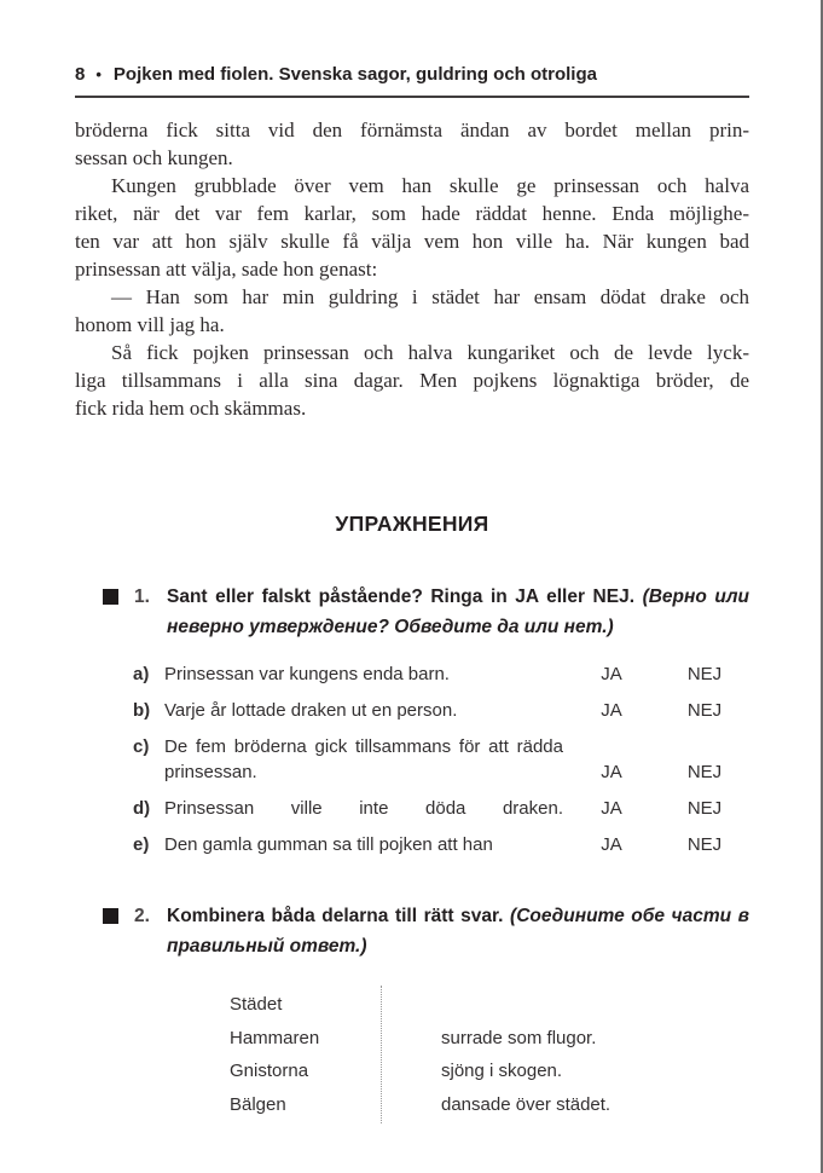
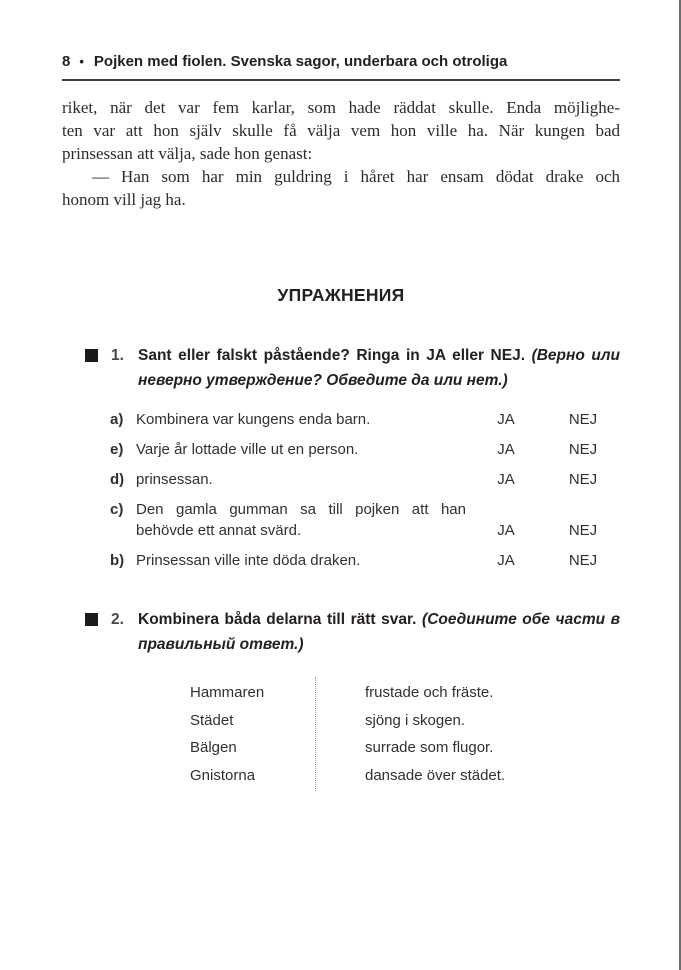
  8
  •
- Pojken med fiolen. Svenska sagor, guldring och otroliga
+ Pojken med fiolen. Svenska sagor, underbara och otroliga
- bröderna fick sitta vid den förnämsta ändan av bordet mellan prin-
- sessan och kungen.
- Kungen grubblade över vem han skulle ge prinsessan och halva
- riket, när det var fem karlar, som hade räddat henne. Enda möjlighe-
+ riket, när det var fem karlar, som hade räddat skulle. Enda möjlighe-
  ten var att hon själv skulle få välja vem hon ville ha. När kungen bad
  prinsessan att välja, sade hon genast:
- — Han som har min guldring i städet har ensam dödat drake och
+ — Han som har min guldring i håret har ensam dödat drake och
  honom vill jag ha.
- Så fick pojken prinsessan och halva kungariket och de levde lyck-
- liga tillsammans i alla sina dagar. Men pojkens lögnaktiga bröder, de
- fick rida hem och skämmas.
  УПРАЖНЕНИЯ
  1.
  Sant eller falskt påstående? Ringa in JA eller NEJ. (Верно или неверно утверждение? Обведите да или нет.)
  a)
- Prinsessan var kungens enda barn.
+ Kombinera var kungens enda barn.
  JA
  NEJ
- b)
+ e)
- Varje år lottade draken ut en person.
+ Varje år lottade ville ut en person.
  JA
  NEJ
- c)
+ d)
- De fem bröderna gick tillsammans för att rädda
  prinsessan.
  JA
  NEJ
- d)
+ c)
- Prinsessan ville inte döda draken.
+ Den gamla gumman sa till pojken att han
+ behövde ett annat svärd.
  JA
  NEJ
- e)
+ b)
- Den gamla gumman sa till pojken att han
+ Prinsessan ville inte döda draken.
  JA
  NEJ
  2.
  Kombinera båda delarna till rätt svar. (Соедините обе части в правильный ответ.)
- Städet
+ Hammaren
+ frustade och fräste.
- Hammaren
+ Städet
- surrade som flugor.
+ sjöng i skogen.
- Gnistorna
+ Bälgen
- sjöng i skogen.
+ surrade som flugor.
- Bälgen
+ Gnistorna
  dansade över städet.
